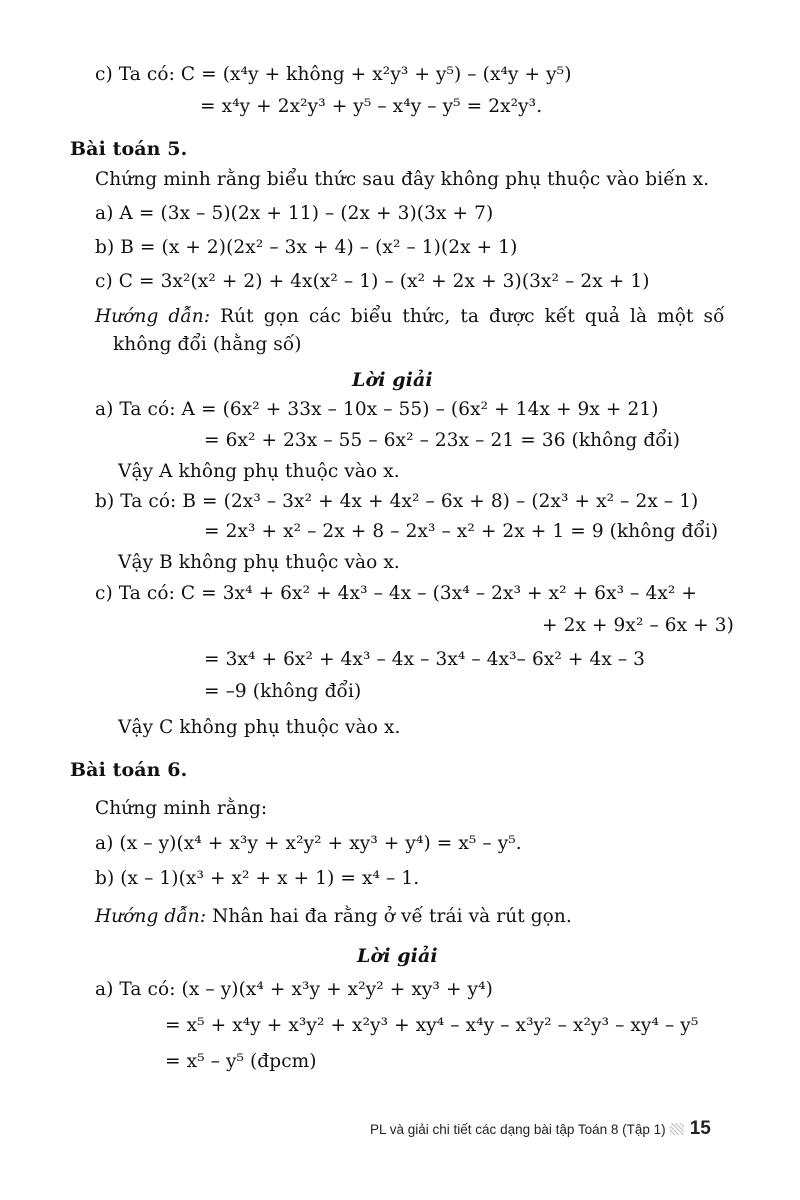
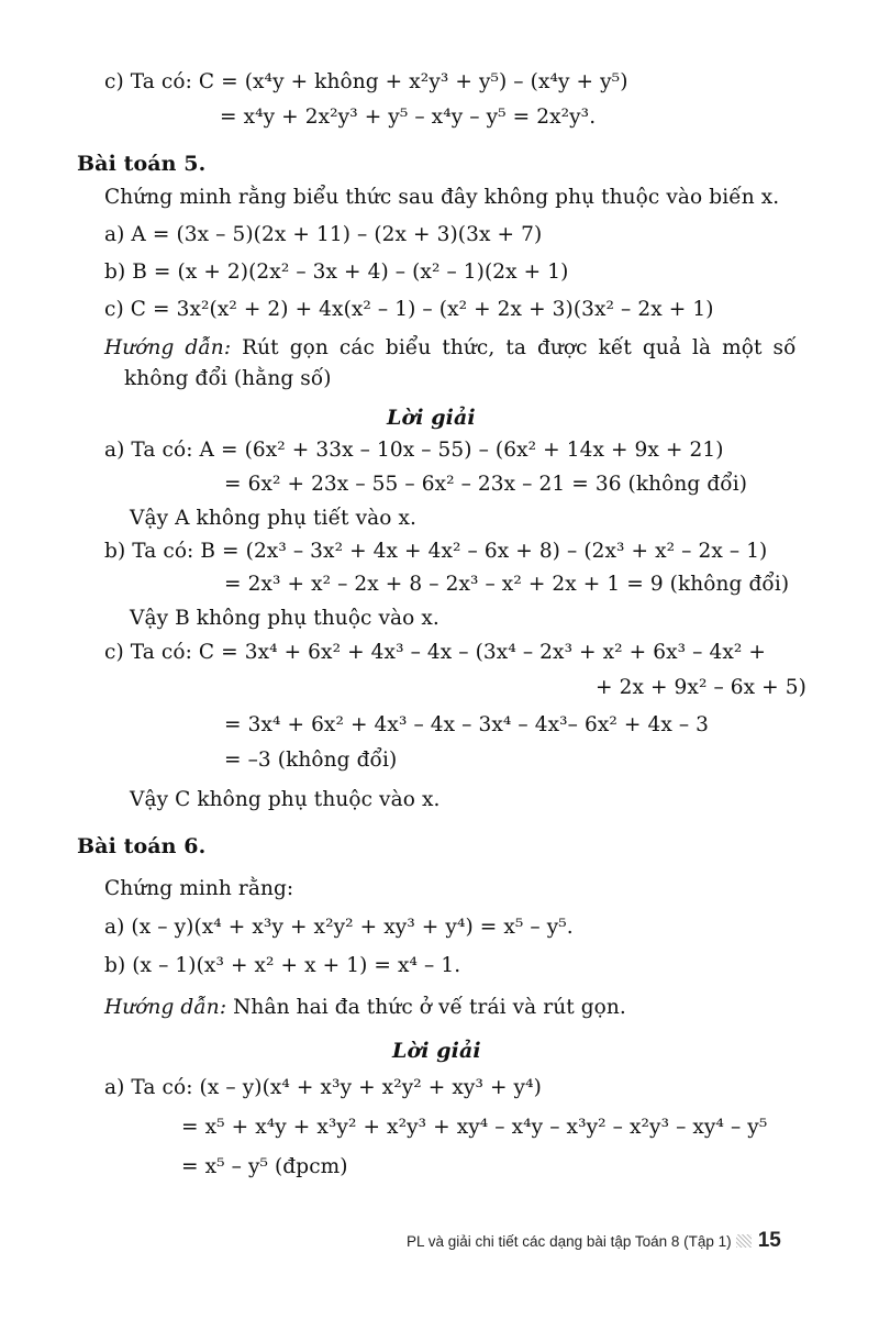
  c) Ta có: C = (x⁴y + không + x²y³ + y⁵) – (x⁴y + y⁵)
  = x⁴y + 2x²y³ + y⁵ – x⁴y – y⁵ = 2x²y³.
  Bài toán 5.
  Chứng minh rằng biểu thức sau đây không phụ thuộc vào biến x.
  a) A = (3x – 5)(2x + 11) – (2x + 3)(3x + 7)
  b) B = (x + 2)(2x² – 3x + 4) – (x² – 1)(2x + 1)
  c) C = 3x²(x² + 2) + 4x(x² – 1) – (x² + 2x + 3)(3x² – 2x + 1)
  Hướng dẫn: Rút gọn các biểu thức, ta được kết quả là một số
  không đổi (hằng số)
  Lời giải
  a) Ta có: A = (6x² + 33x – 10x – 55) – (6x² + 14x + 9x + 21)
  = 6x² + 23x – 55 – 6x² – 23x – 21 = 36 (không đổi)
- Vậy A không phụ thuộc vào x.
+ Vậy A không phụ tiết vào x.
  b) Ta có: B = (2x³ – 3x² + 4x + 4x² – 6x + 8) – (2x³ + x² – 2x – 1)
  = 2x³ + x² – 2x + 8 – 2x³ – x² + 2x + 1 = 9 (không đổi)
  Vậy B không phụ thuộc vào x.
  c) Ta có: C = 3x⁴ + 6x² + 4x³ – 4x – (3x⁴ – 2x³ + x² + 6x³ – 4x² +
- + 2x + 9x² – 6x + 3)
+ + 2x + 9x² – 6x + 5)
  = 3x⁴ + 6x² + 4x³ – 4x – 3x⁴ – 4x³– 6x² + 4x – 3
- = –9 (không đổi)
+ = –3 (không đổi)
  Vậy C không phụ thuộc vào x.
  Bài toán 6.
  Chứng minh rằng:
  a) (x – y)(x⁴ + x³y + x²y² + xy³ + y⁴) = x⁵ – y⁵.
  b) (x – 1)(x³ + x² + x + 1) = x⁴ – 1.
- Hướng dẫn: Nhân hai đa rằng ở vế trái và rút gọn.
+ Hướng dẫn: Nhân hai đa thức ở vế trái và rút gọn.
  Lời giải
  a) Ta có: (x – y)(x⁴ + x³y + x²y² + xy³ + y⁴)
  = x⁵ + x⁴y + x³y² + x²y³ + xy⁴ – x⁴y – x³y² – x²y³ – xy⁴ – y⁵
  = x⁵ – y⁵ (đpcm)
  PL và giải chi tiết các dạng bài tập Toán 8 (Tập 1) 15
